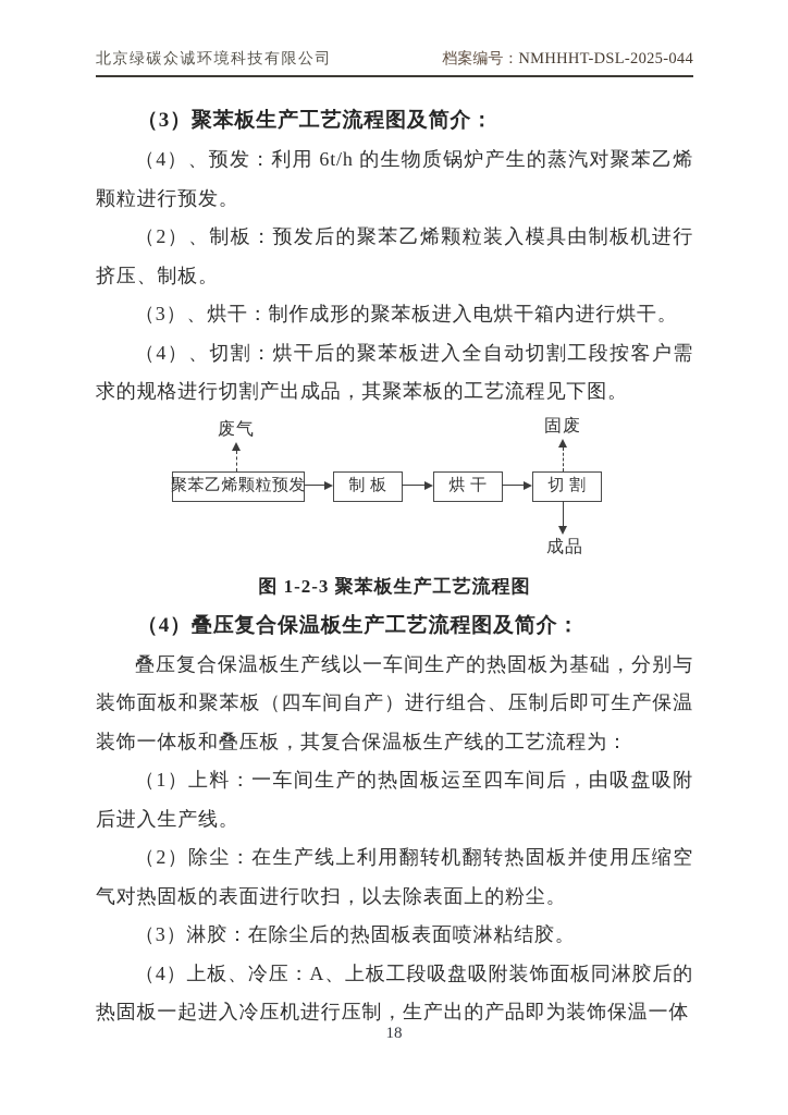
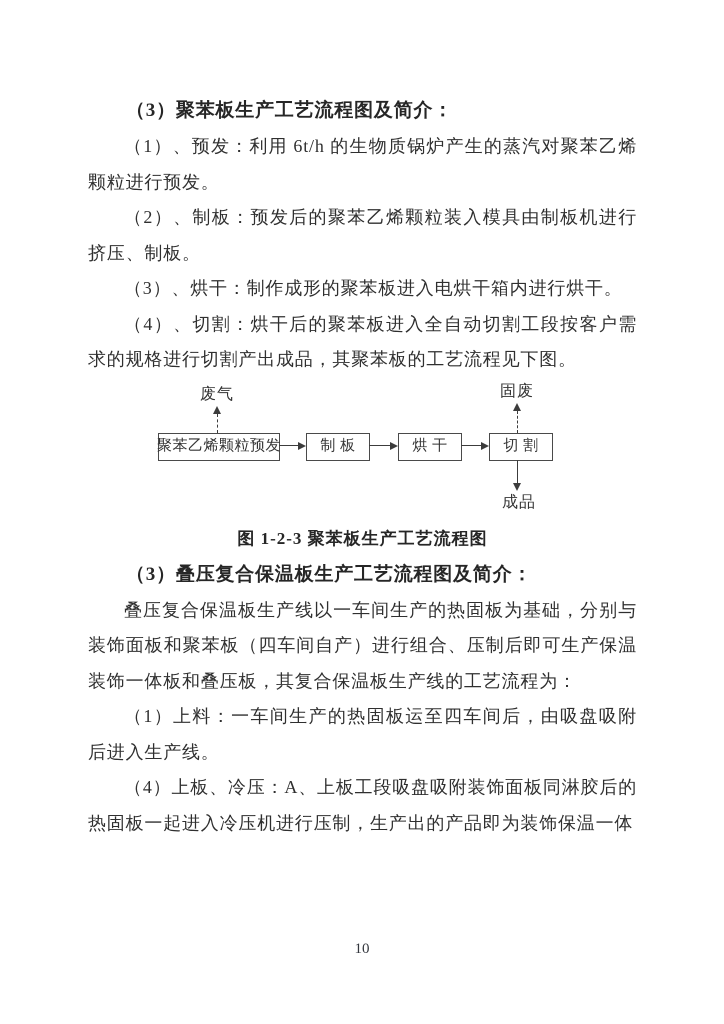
- 北京绿碳众诚环境科技有限公司
- 档案编号：NMHHHT-DSL-2025-044
  （3）聚苯板生产工艺流程图及简介：
- （4）、预发：利用 6t/h 的生物质锅炉产生的蒸汽对聚苯乙烯颗粒进行预发。
+ （1）、预发：利用 6t/h 的生物质锅炉产生的蒸汽对聚苯乙烯颗粒进行预发。
  （2）、制板：预发后的聚苯乙烯颗粒装入模具由制板机进行挤压、制板。
  （3）、烘干：制作成形的聚苯板进入电烘干箱内进行烘干。
  （4）、切割：烘干后的聚苯板进入全自动切割工段按客户需求的规格进行切割产出成品，其聚苯板的工艺流程见下图。
  废气
  固废
  聚苯乙烯颗粒预发
  制 板
  烘 干
  切 割
  成品
  图 1-2-3 聚苯板生产工艺流程图
- （4）叠压复合保温板生产工艺流程图及简介：
+ （3）叠压复合保温板生产工艺流程图及简介：
  叠压复合保温板生产线以一车间生产的热固板为基础，分别与装饰面板和聚苯板（四车间自产）进行组合、压制后即可生产保温装饰一体板和叠压板，其复合保温板生产线的工艺流程为：
  （1）上料：一车间生产的热固板运至四车间后，由吸盘吸附后进入生产线。
- （2）除尘：在生产线上利用翻转机翻转热固板并使用压缩空气对热固板的表面进行吹扫，以去除表面上的粉尘。
- （3）淋胶：在除尘后的热固板表面喷淋粘结胶。
  （4）上板、冷压：A、上板工段吸盘吸附装饰面板同淋胶后的热固板一起进入冷压机进行压制，生产出的产品即为装饰保温一体
- 18
+ 10
